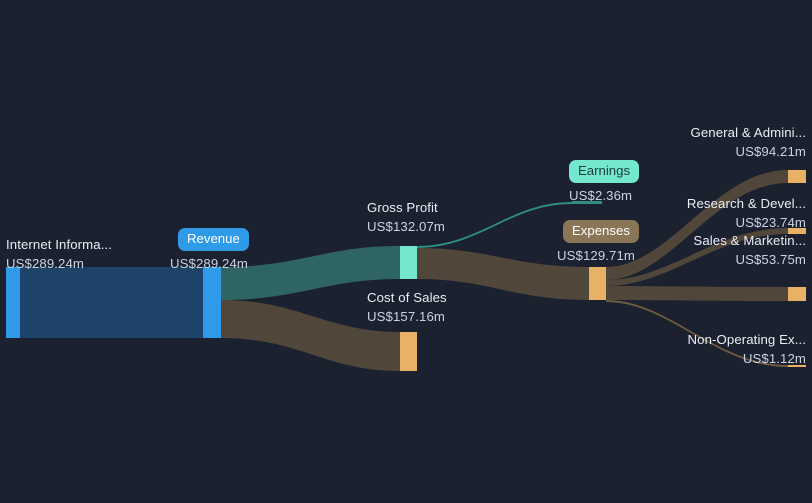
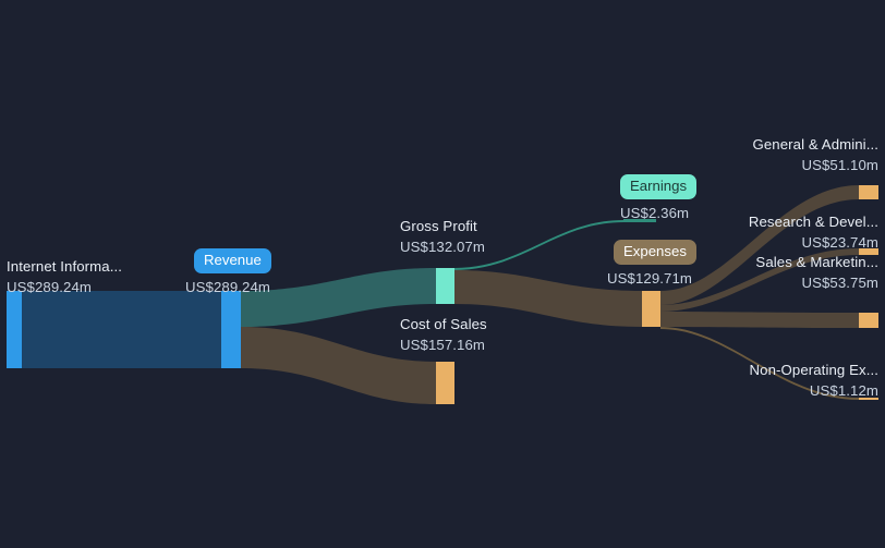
  Internet Informa...
  US$289.24m
  Revenue
  US$289.24m
  Gross Profit
  US$132.07m
  Cost of Sales
  US$157.16m
  Earnings
  US$2.36m
  Expenses
  US$129.71m
  General & Admini...
- US$94.21m
+ US$51.10m
  Research & Devel...
  US$23.74m
  Sales & Marketin...
  US$53.75m
  Non-Operating Ex...
  US$1.12m
